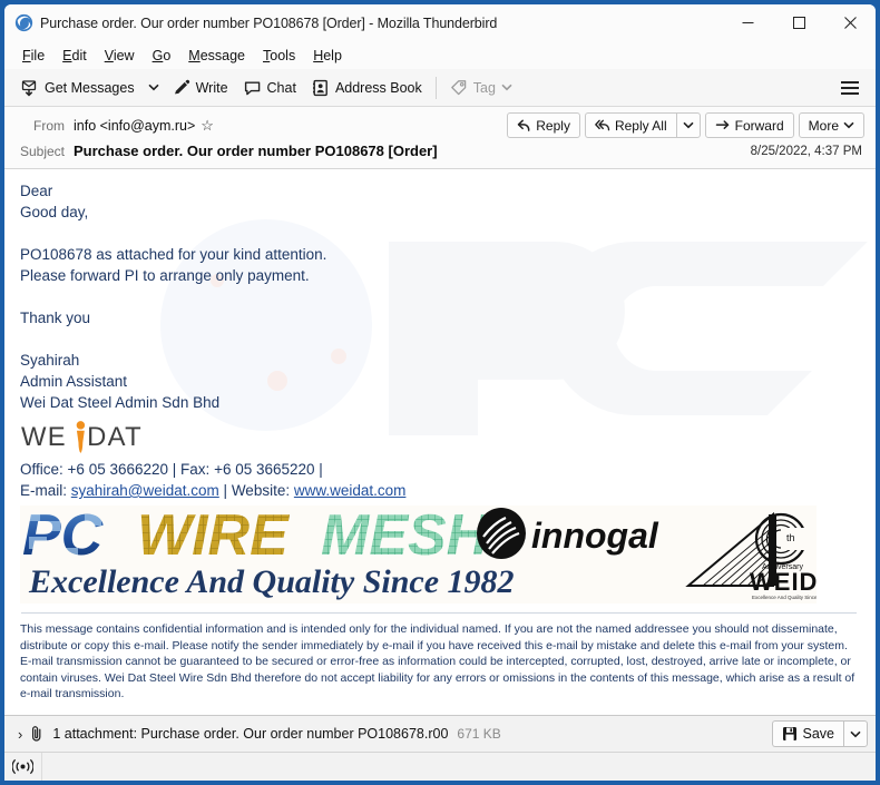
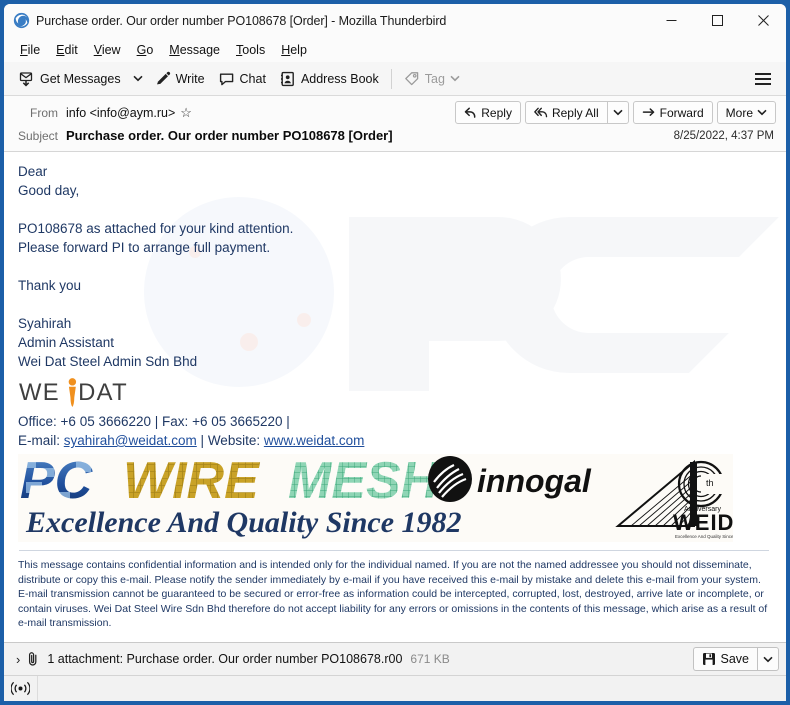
  Purchase order. Our order number PO108678 [Order] - Mozilla Thunderbird
  File
  Edit
  View
  Go
  Message
  Tools
  Help
  Get Messages
  Write
  Chat
  Address Book
  Tag
  From
  info <info@aym.ru>
  ☆
  Reply
  Reply All
  Forward
  More
  Subject
  Purchase order. Our order number PO108678 [Order]
  8/25/2022, 4:37 PM
  Dear
  Good day,
  PO108678 as attached for your kind attention.
- Please forward PI to arrange only payment.
+ Please forward PI to arrange full payment.
  Thank you
  Syahirah
  Admin Assistant
  Wei Dat Steel Admin Sdn Bhd
  WE
  DAT
  Office: +6 05 3666220 | Fax: +6 05 3665220 |
  E-mail: syahirah@weidat.com | Website: www.weidat.com
  innogal
  Excellence And Quality Since 1982
  th
  This message contains confidential information and is intended only for the individual named. If you are not the named addressee you should not disseminate, distribute or copy this e-mail. Please notify the sender immediately by e-mail if you have received this e-mail by mistake and delete this e-mail from your system. E-mail transmission cannot be guaranteed to be secured or error-free as information could be intercepted, corrupted, lost, destroyed, arrive late or incomplete, or contain viruses. Wei Dat Steel Wire Sdn Bhd therefore do not accept liability for any errors or omissions in the contents of this message, which arise as a result of e-mail transmission.
  ›
  1 attachment: Purchase order. Our order number PO108678.r00
  671 KB
  Save
